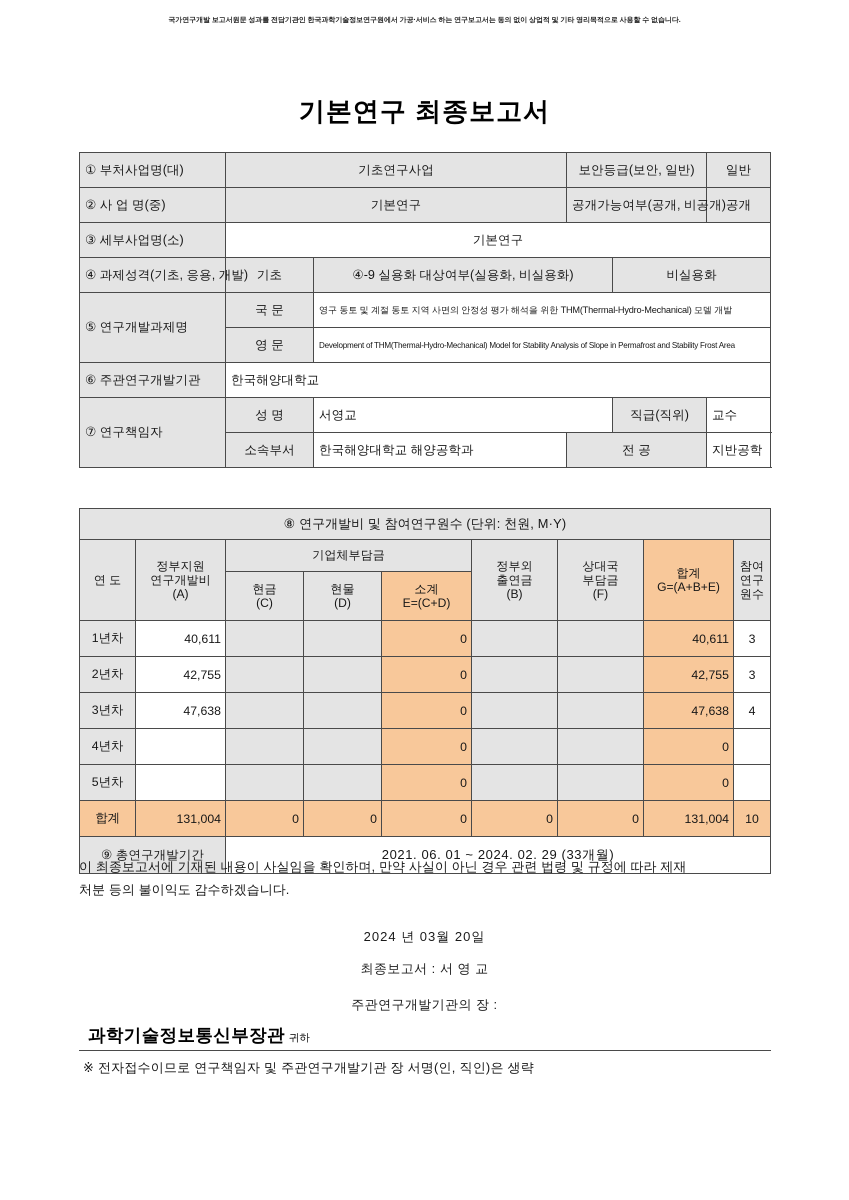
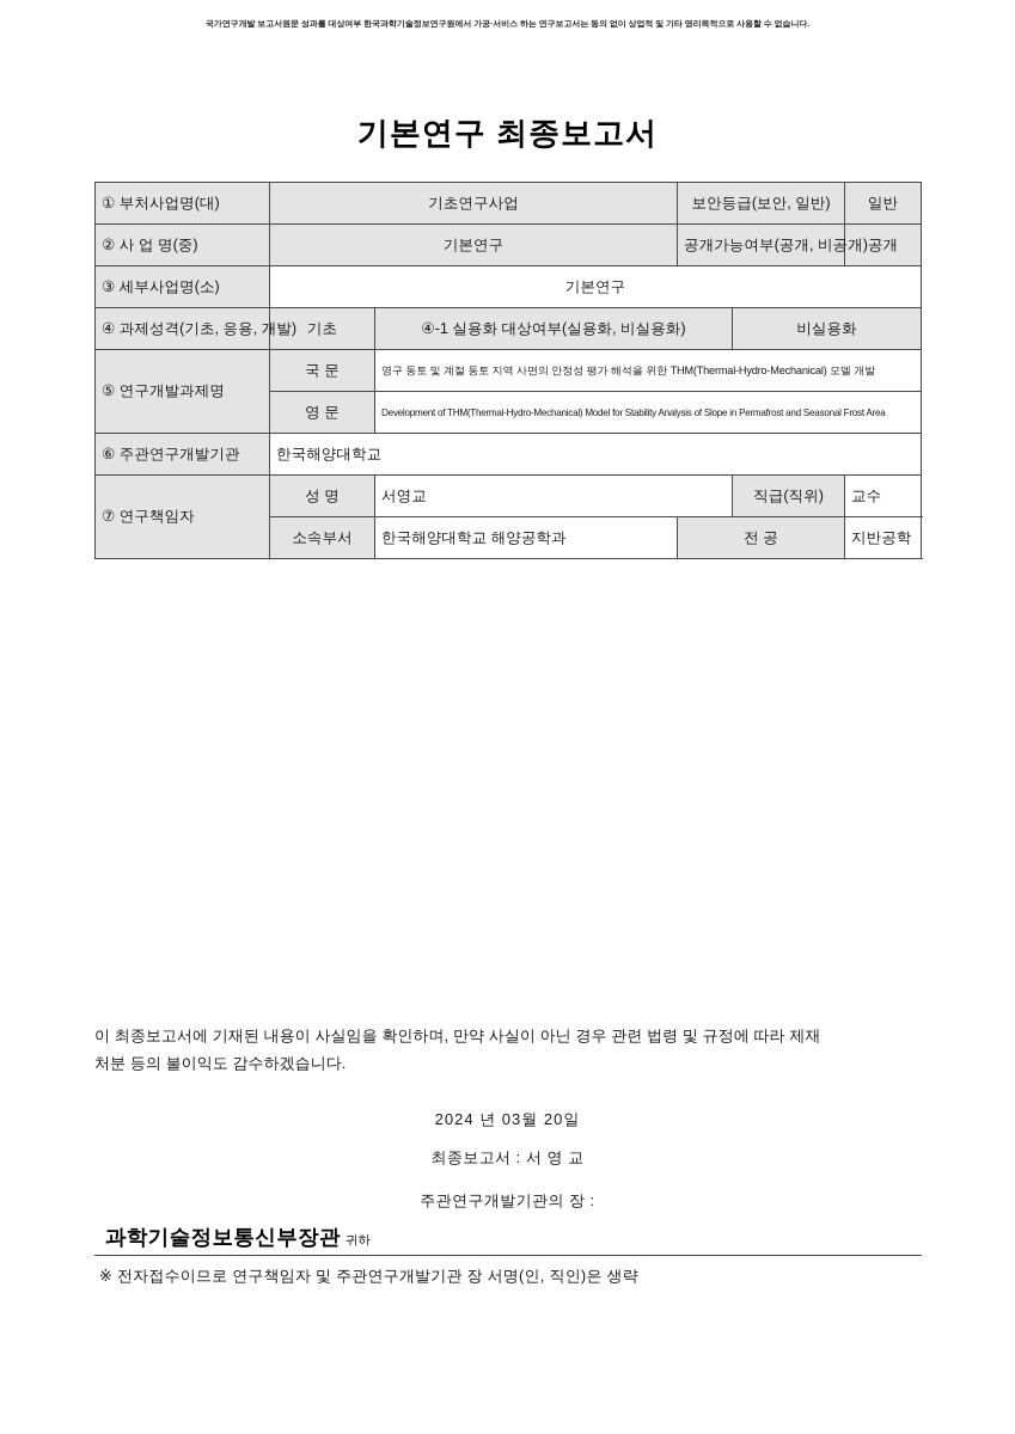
- 국가연구개발 보고서원문 성과를 전담기관인 한국과학기술정보연구원에서 가공·서비스 하는 연구보고서는 동의 없이 상업적 및 기타 영리목적으로 사용할 수 없습니다.
+ 국가연구개발 보고서원문 성과를 대상여부 한국과학기술정보연구원에서 가공·서비스 하는 연구보고서는 동의 없이 상업적 및 기타 영리목적으로 사용할 수 없습니다.
  기본연구 최종보고서
  ① 부처사업명(대)	기초연구사업	보안등급(보안, 일반)	일반
  ② 사 업 명(중)	기본연구	공개가능여부(공개, 비공개)	공개
  ③ 세부사업명(소)	기본연구
- ④ 과제성격(기초, 응용, 개발)	기초	④-9 실용화 대상여부(실용화, 비실용화)	비실용화
+ ④ 과제성격(기초, 응용, 개발)	기초	④-1 실용화 대상여부(실용화, 비실용화)	비실용화
  ⑤ 연구개발과제명	국 문	영구 동토 및 계절 동토 지역 사면의 안정성 평가 해석을 위한 THM(Thermal-Hydro-Mechanical) 모델 개발
- 영 문	Development of THM(Thermal-Hydro-Mechanical) Model for Stability Analysis of Slope in Permafrost and Stability Frost Area
+ 영 문	Development of THM(Thermal-Hydro-Mechanical) Model for Stability Analysis of Slope in Permafrost and Seasonal Frost Area
  ⑥ 주관연구개발기관	한국해양대학교
  ⑦ 연구책임자	성 명	서영교	직급(직위)	교수
  소속부서	한국해양대학교 해양공학과	전 공	지반공학
- ⑧ 연구개발비 및 참여연구원수 (단위: 천원, M·Y)
- 연 도	정부지원 연구개발비 (A)	기업체부담금	정부외 출연금 (B)	상대국 부담금 (F)	합계 G=(A+B+E)	참여 연구원수
- 현금 (C)	현물 (D)	소계 E=(C+D)
- 1년차	40,611			0			40,611	3
- 2년차	42,755			0			42,755	3
- 3년차	47,638			0			47,638	4
- 4년차				0			0
- 5년차				0			0
- 합계	131,004	0	0	0	0	0	131,004	10
- ⑨ 총연구개발기간	2021. 06. 01 ~ 2024. 02. 29 (33개월)
  이 최종보고서에 기재된 내용이 사실임을 확인하며, 만약 사실이 아닌 경우 관련 법령 및 규정에 따라 제재
  처분 등의 불이익도 감수하겠습니다.
  2024 년 03월 20일
  최종보고서 : 서 영 교
  주관연구개발기관의 장 :
  과학기술정보통신부장관 귀하
  ※ 전자접수이므로 연구책임자 및 주관연구개발기관 장 서명(인, 직인)은 생략
